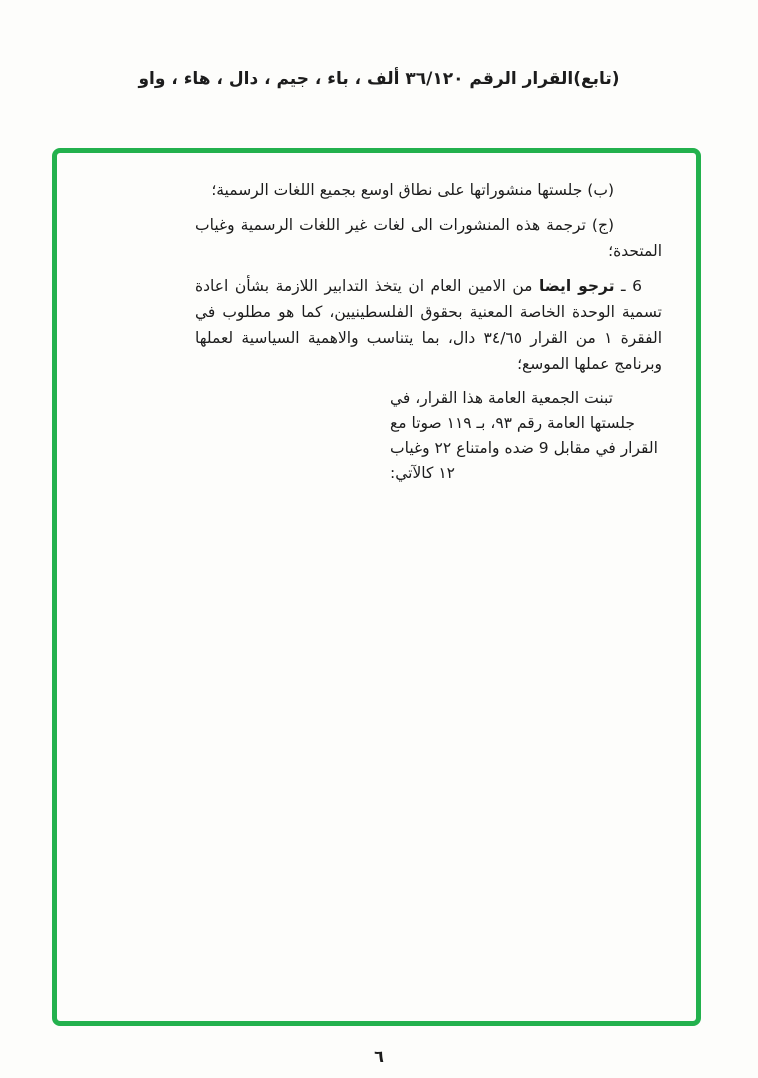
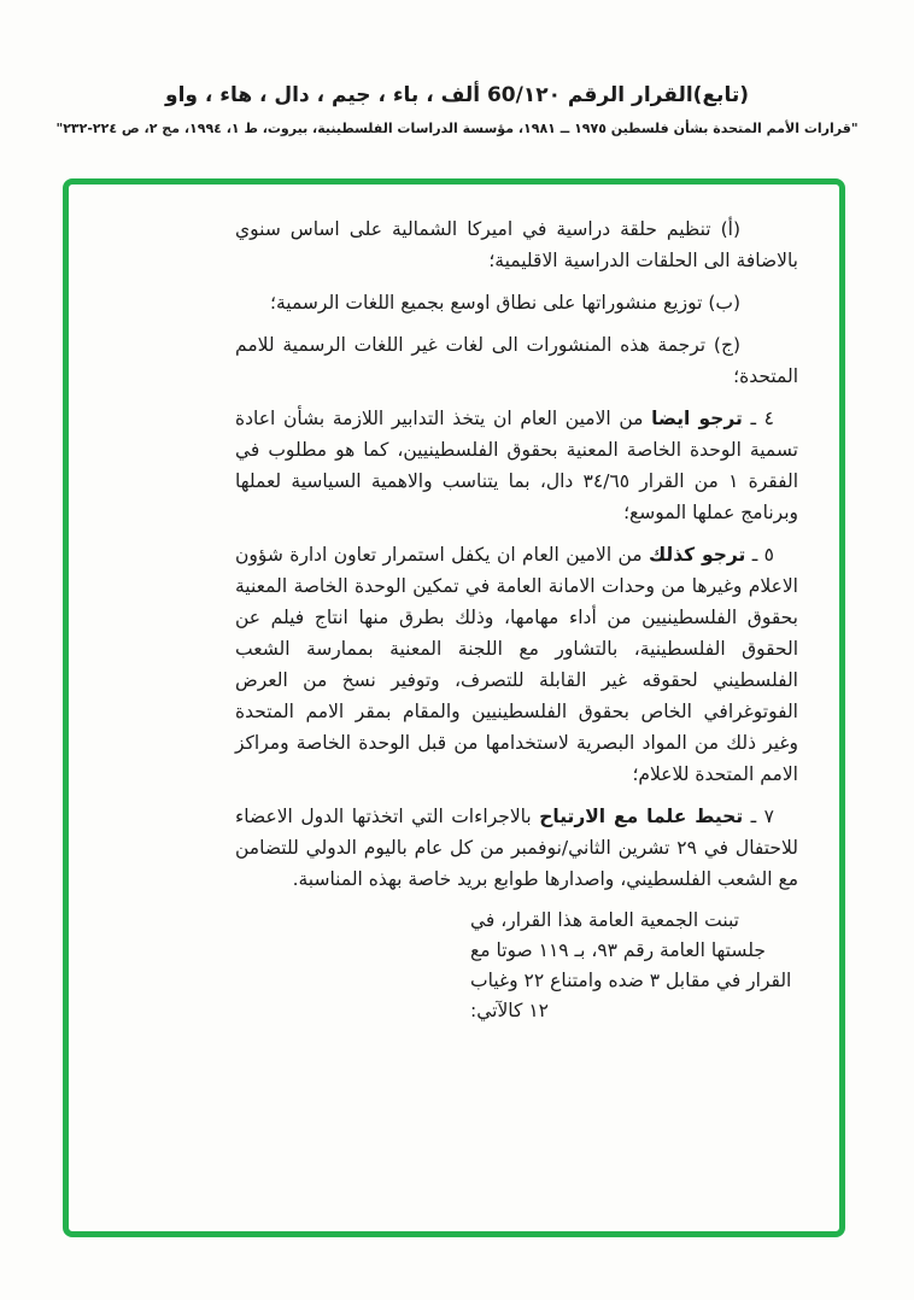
- (تابع)القرار الرقم ٣٦/١٢٠ ألف ، باء ، جيم ، دال ، هاء ، واو
+ (تابع)القرار الرقم 60/١٢٠ ألف ، باء ، جيم ، دال ، هاء ، واو
+ "قرارات الأمم المتحدة بشأن فلسطين ١٩٧٥ ــ ١٩٨١، مؤسسة الدراسات الفلسطينية، بيروت، ط ١، ١٩٩٤، مج ٢، ص ٢٢٤-٢٣٢"
+ (أ) تنظيم حلقة دراسية في اميركا الشمالية على اساس سنوي بالاضافة الى الحلقات الدراسية الاقليمية؛
- (ب) جلستها منشوراتها على نطاق اوسع بجميع اللغات الرسمية؛
+ (ب) توزيع منشوراتها على نطاق اوسع بجميع اللغات الرسمية؛
- (ج) ترجمة هذه المنشورات الى لغات غير اللغات الرسمية وغياب المتحدة؛
+ (ج) ترجمة هذه المنشورات الى لغات غير اللغات الرسمية للامم المتحدة؛
- 6 ـ ترجو ايضا من الامين العام ان يتخذ التدابير اللازمة بشأن اعادة تسمية الوحدة الخاصة المعنية بحقوق الفلسطينيين، كما هو مطلوب في الفقرة ١ من القرار ٣٤/٦٥ دال، بما يتناسب والاهمية السياسية لعملها وبرنامج عملها الموسع؛
+ ٤ ـ ترجو ايضا من الامين العام ان يتخذ التدابير اللازمة بشأن اعادة تسمية الوحدة الخاصة المعنية بحقوق الفلسطينيين، كما هو مطلوب في الفقرة ١ من القرار ٣٤/٦٥ دال، بما يتناسب والاهمية السياسية لعملها وبرنامج عملها الموسع؛
+ ٥ ـ ترجو كذلك من الامين العام ان يكفل استمرار تعاون ادارة شؤون الاعلام وغيرها من وحدات الامانة العامة في تمكين الوحدة الخاصة المعنية بحقوق الفلسطينيين من أداء مهامها، وذلك بطرق منها انتاج فيلم عن الحقوق الفلسطينية، بالتشاور مع اللجنة المعنية بممارسة الشعب الفلسطيني لحقوقه غير القابلة للتصرف، وتوفير نسخ من العرض الفوتوغرافي الخاص بحقوق الفلسطينيين والمقام بمقر الامم المتحدة وغير ذلك من المواد البصرية لاستخدامها من قبل الوحدة الخاصة ومراكز الامم المتحدة للاعلام؛
+ ٧ ـ تحيط علما مع الارتياح بالاجراءات التي اتخذتها الدول الاعضاء للاحتفال في ٢٩ تشرين الثاني/نوفمبر من كل عام باليوم الدولي للتضامن مع الشعب الفلسطيني، واصدارها طوابع بريد خاصة بهذه المناسبة.
- تبنت الجمعية العامة هذا القرار، في جلستها العامة رقم ٩٣، بـ ١١٩ صوتا مع القرار في مقابل 9 ضده وامتناع ٢٢ وغياب ١٢ كالآتي:
+ تبنت الجمعية العامة هذا القرار، في جلستها العامة رقم ٩٣، بـ ١١٩ صوتا مع القرار في مقابل ٣ ضده وامتناع ٢٢ وغياب ١٢ كالآتي:
- ٦
